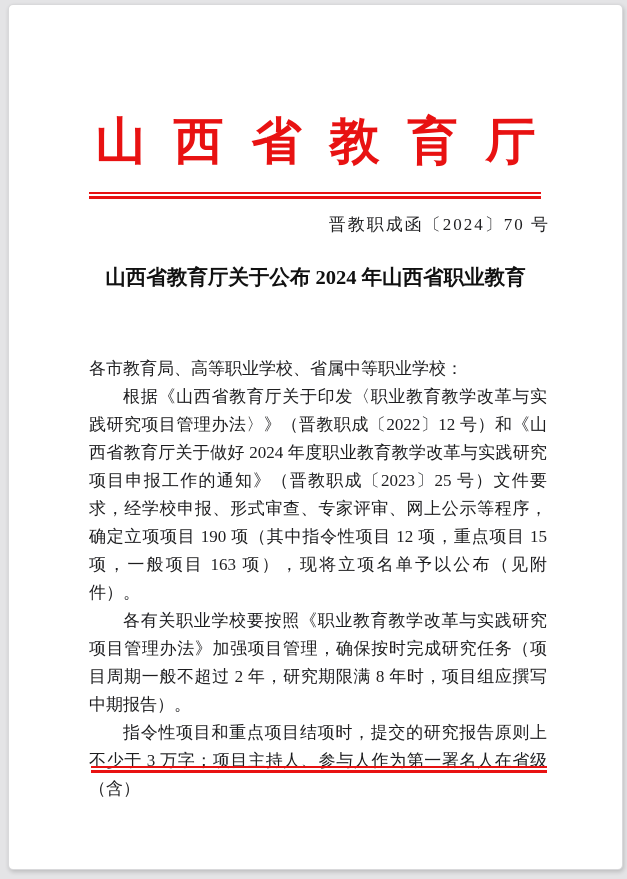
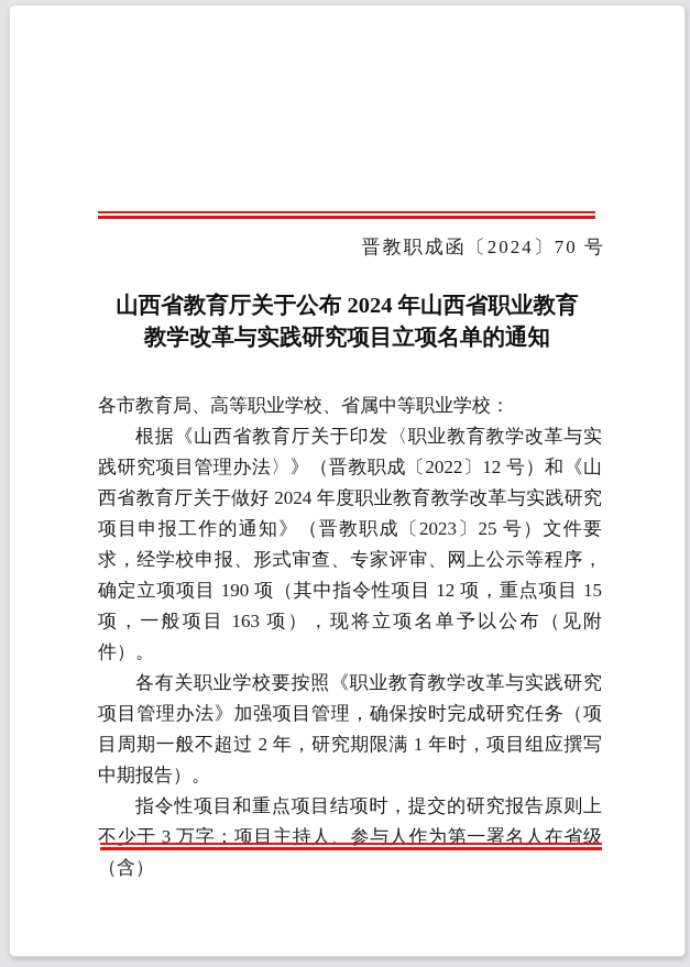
- 山西省教育厅
  晋教职成函〔2024〕70 号
  山西省教育厅关于公布 2024 年山西省职业教育
+ 教学改革与实践研究项目立项名单的通知
  各市教育局、高等职业学校、省属中等职业学校：
  根据《山西省教育厅关于印发〈职业教育教学改革与实践研究项目管理办法〉》（晋教职成〔2022〕12 号）和《山西省教育厅关于做好 2024 年度职业教育教学改革与实践研究项目申报工作的通知》（晋教职成〔2023〕25 号）文件要求，经学校申报、形式审查、专家评审、网上公示等程序，确定立项项目 190 项（其中指令性项目 12 项，重点项目 15 项，一般项目 163 项），现将立项名单予以公布（见附件）。
- 各有关职业学校要按照《职业教育教学改革与实践研究项目管理办法》加强项目管理，确保按时完成研究任务（项目周期一般不超过 2 年，研究期限满 8 年时，项目组应撰写中期报告）。
+ 各有关职业学校要按照《职业教育教学改革与实践研究项目管理办法》加强项目管理，确保按时完成研究任务（项目周期一般不超过 2 年，研究期限满 1 年时，项目组应撰写中期报告）。
  指令性项目和重点项目结项时，提交的研究报告原则上不少于 3 万字；项目主持人、参与人作为第一署名人在省级（含）
